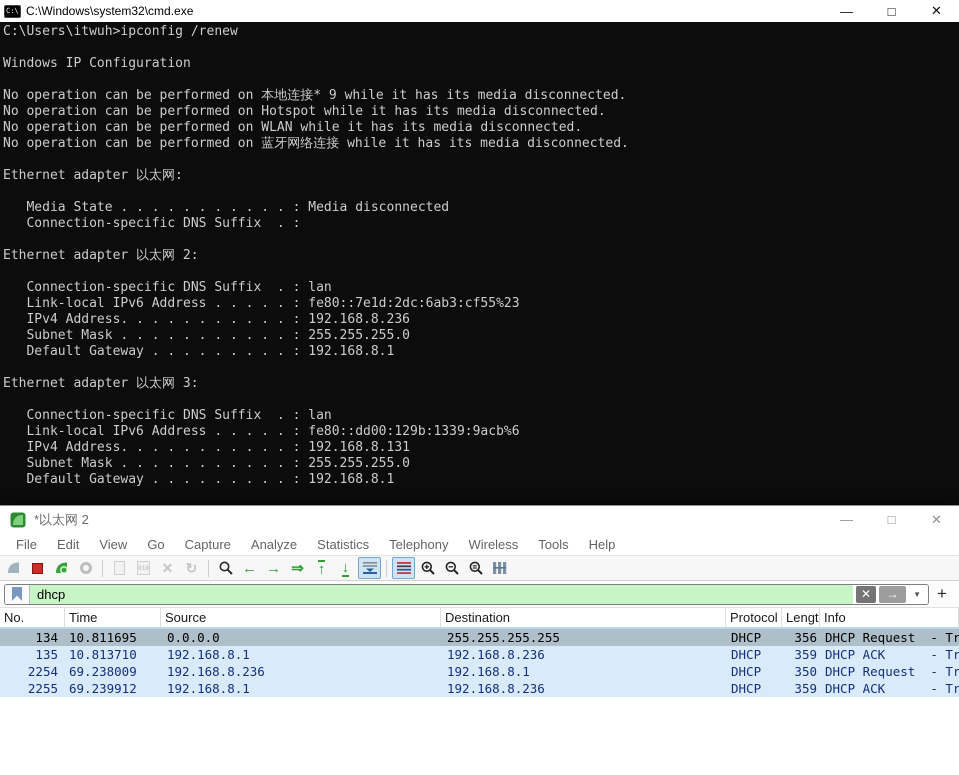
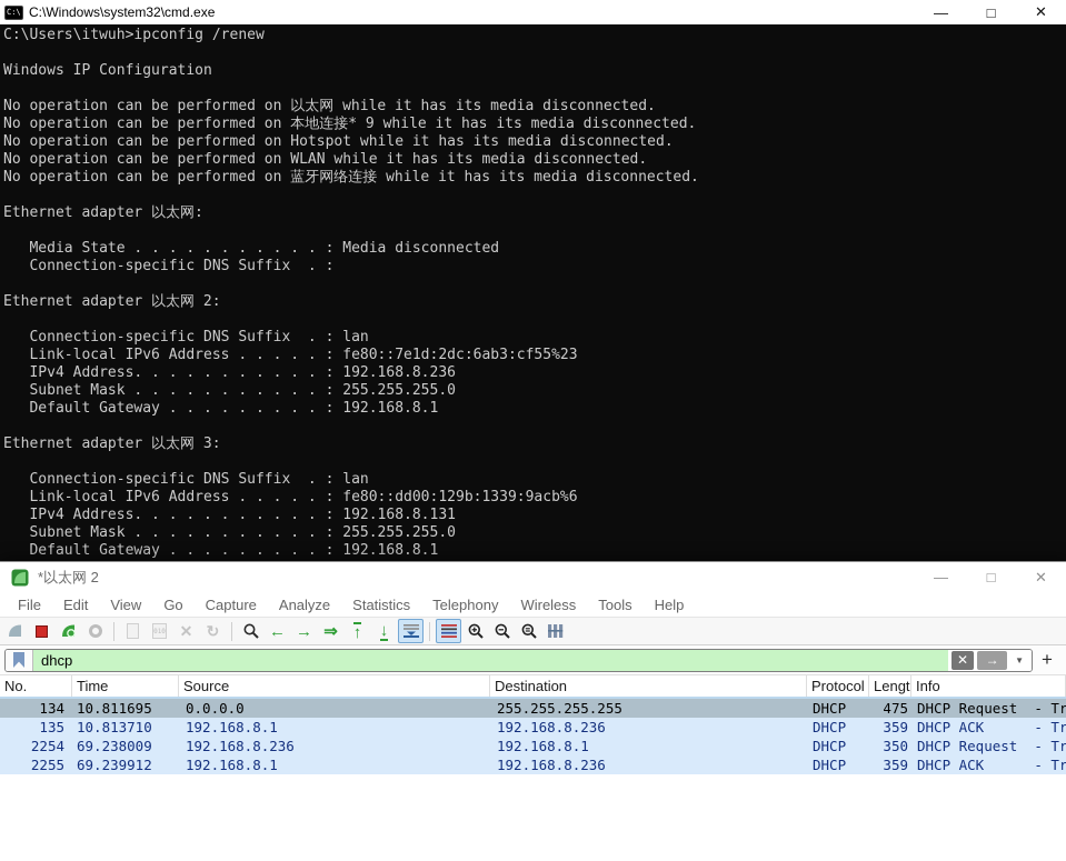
  C:\
  C:\Windows\system32\cmd.exe
  —
  □
  ✕
  C:\Users\itwuh>ipconfig /renew
  Windows IP Configuration
+ No operation can be performed on 以太网 while it has its media disconnected.
  No operation can be performed on 本地连接* 9 while it has its media disconnected.
  No operation can be performed on Hotspot while it has its media disconnected.
  No operation can be performed on WLAN while it has its media disconnected.
  No operation can be performed on 蓝牙网络连接 while it has its media disconnected.
  Ethernet adapter 以太网:
  Media State . . . . . . . . . . . : Media disconnected
  Connection-specific DNS Suffix . :
  Ethernet adapter 以太网 2:
  Connection-specific DNS Suffix . : lan
  Link-local IPv6 Address . . . . . : fe80::7e1d:2dc:6ab3:cf55%23
  IPv4 Address. . . . . . . . . . . : 192.168.8.236
  Subnet Mask . . . . . . . . . . . : 255.255.255.0
  Default Gateway . . . . . . . . . : 192.168.8.1
  Ethernet adapter 以太网 3:
  Connection-specific DNS Suffix . : lan
  Link-local IPv6 Address . . . . . : fe80::dd00:129b:1339:9acb%6
  IPv4 Address. . . . . . . . . . . : 192.168.8.131
  Subnet Mask . . . . . . . . . . . : 255.255.255.0
  Default Gateway . . . . . . . . . : 192.168.8.1
  *以太网 2
  —
  □
  ✕
  File
  Edit
  View
  Go
  Capture
  Analyze
  Statistics
  Telephony
  Wireless
  Tools
  Help
  ✕
  ↻
  ←
  →
  ⇒
  ↑
  ↓
  dhcp
  ✕
  →
  ▼
  +
  No.
  Time
  Source
  Destination
  Protocol
  Lengt
  Info
  134
  10.811695
  0.0.0.0
  255.255.255.255
  DHCP
- 356
+ 475
  DHCP Request - Tr
  135
  10.813710
  192.168.8.1
  192.168.8.236
  DHCP
  359
  DHCP ACK - Tr
  2254
  69.238009
  192.168.8.236
  192.168.8.1
  DHCP
  350
  DHCP Request - Tr
  2255
  69.239912
  192.168.8.1
  192.168.8.236
  DHCP
  359
  DHCP ACK - Tr
